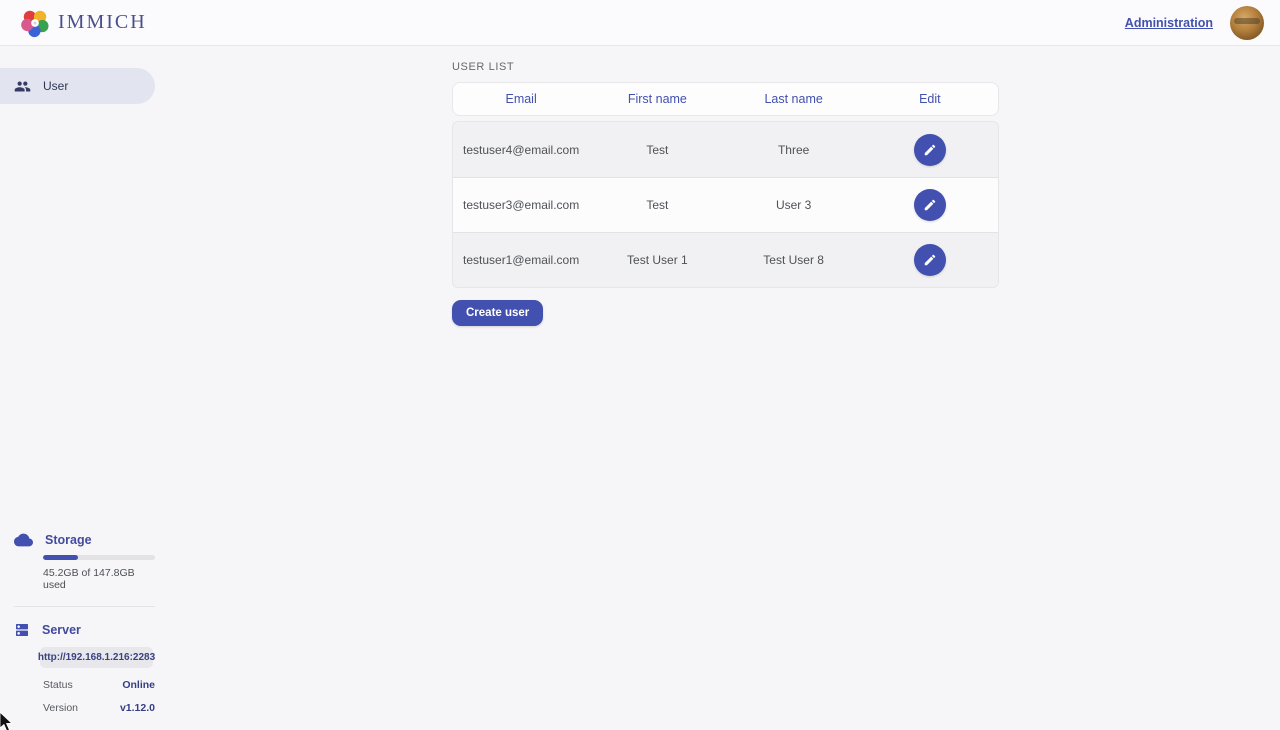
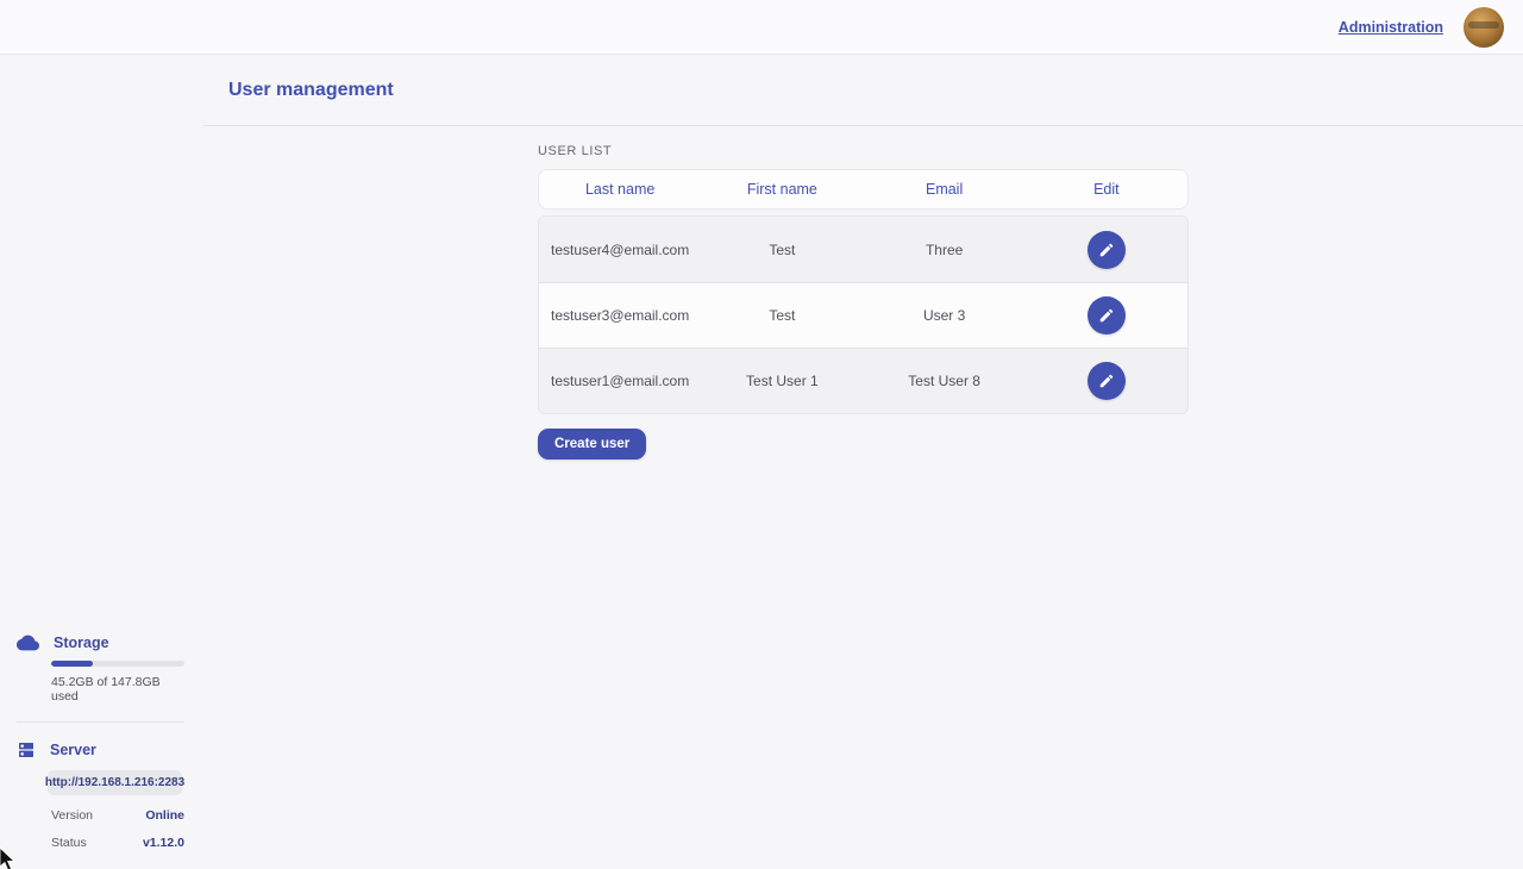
- IMMICH
  Administration
- User
  Storage
  45.2GB of 147.8GB used
  Server
  http://192.168.1.216:2283
- Status
+ Version
  Online
- Version
+ Status
  v1.12.0
+ User management
  USER LIST
- Email
+ Last name
  First name
- Last name
+ Email
  Edit
  testuser4@email.com
  Test
  Three
  testuser3@email.com
  Test
  User 3
  testuser1@email.com
  Test User 1
  Test User 8
  Create user
